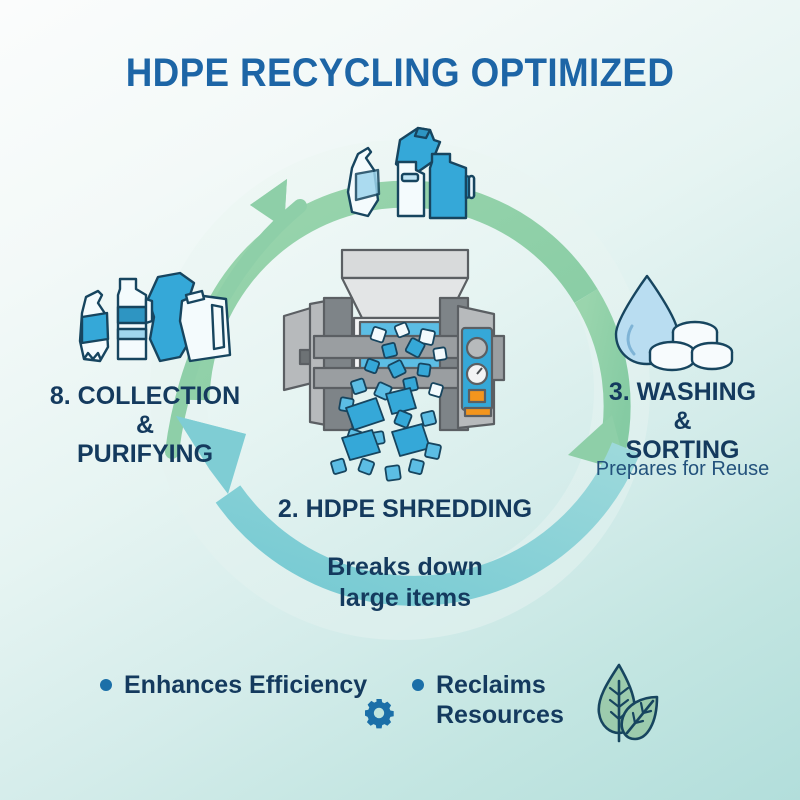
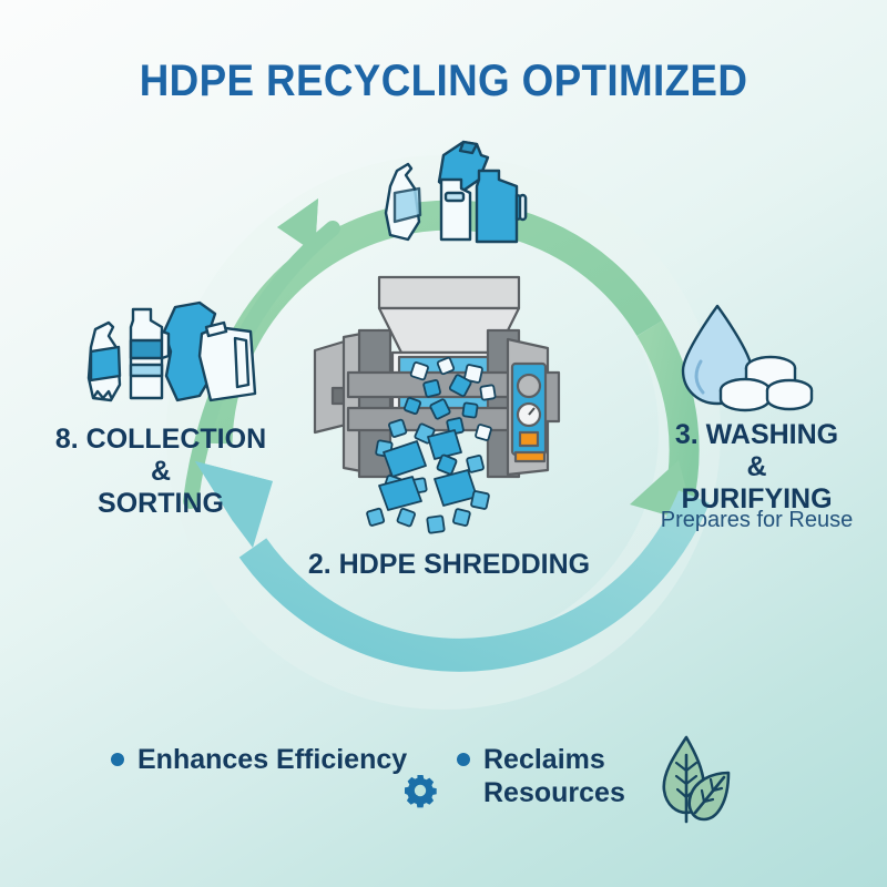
  HDPE RECYCLING OPTIMIZED
  8. COLLECTION
  &
- PURIFYING
+ SORTING
  3. WASHING
  &
- SORTING
+ PURIFYING
  Prepares for Reuse
  2. HDPE SHREDDING
- Breaks down
- large items
  Enhances Efficiency
  Reclaims
  Resources
